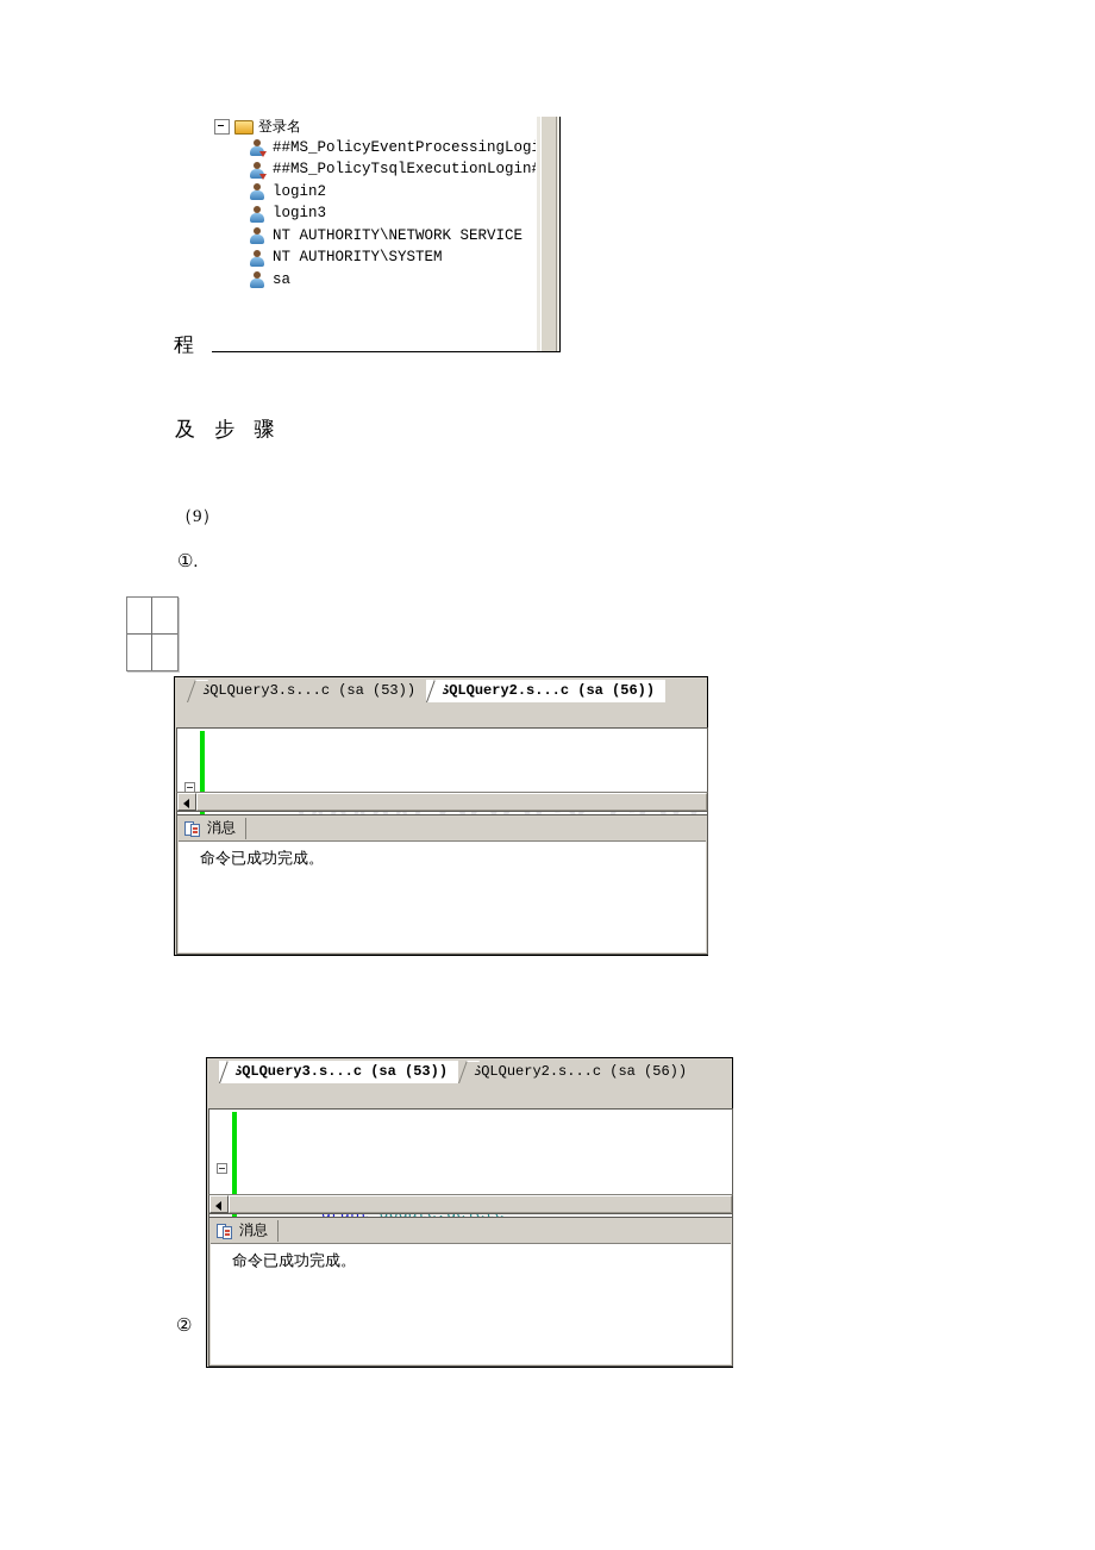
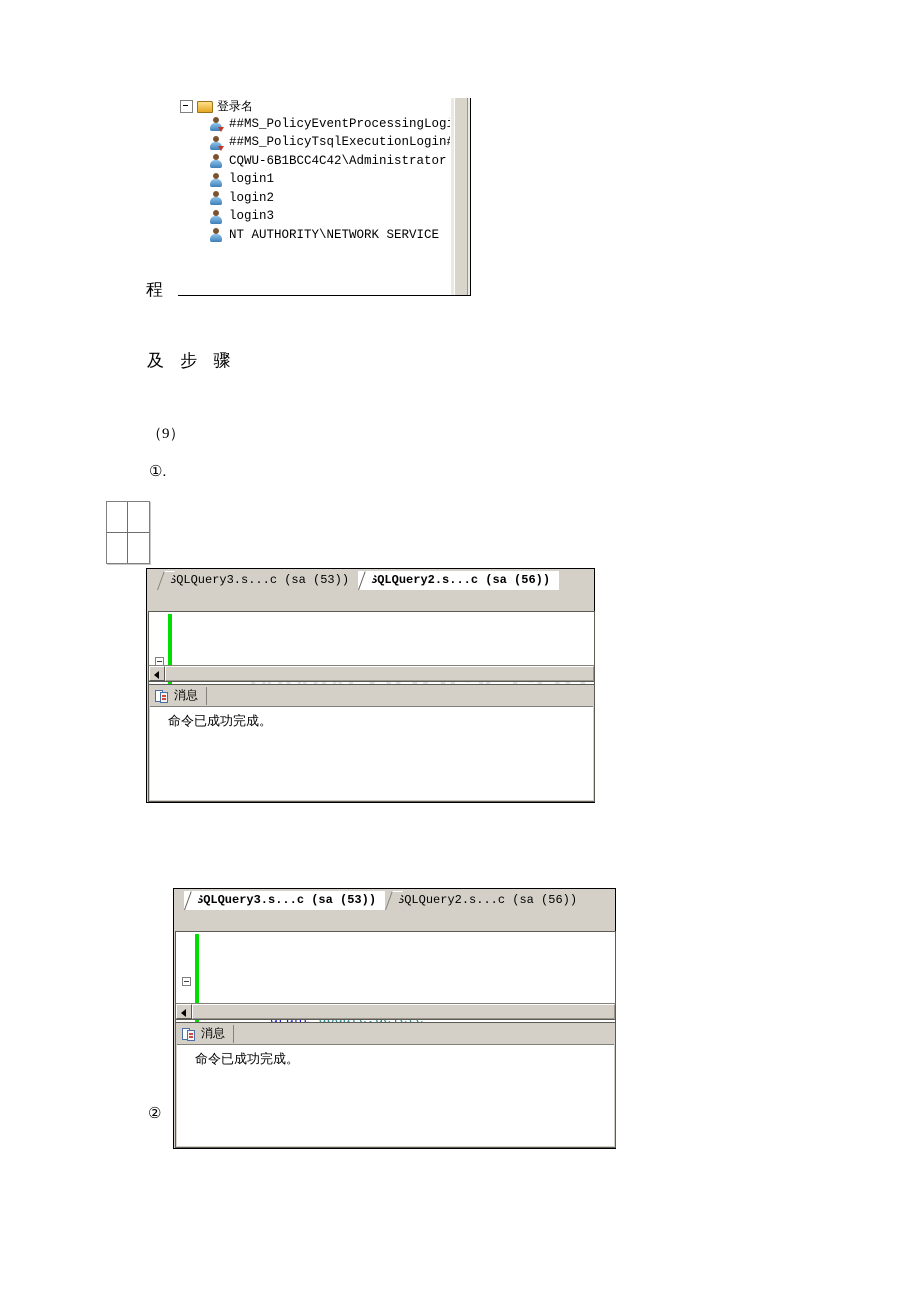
  登录名
  ##MS_PolicyEventProcessingLog
  ##MS_PolicyTsqlExecutionLogin
+ CQWU-6B1BCC4C42\Administrator
+ login1
  login2
  login3
  NT AUTHORITY\NETWORK SERVICE
- NT AUTHORITY\SYSTEM
- sa
  程
  及 步 骤
  （9）
  ①.
  SQLQuery3.s...c (sa (53))
  SQLQuery2.s...c (sa (56))
  消息
  命令已成功完成。
  SQLQuery3.s...c (sa (53))
  SQLQuery2.s...c (sa (56))
  grant update,delete
  消息
  命令已成功完成。
  ②
